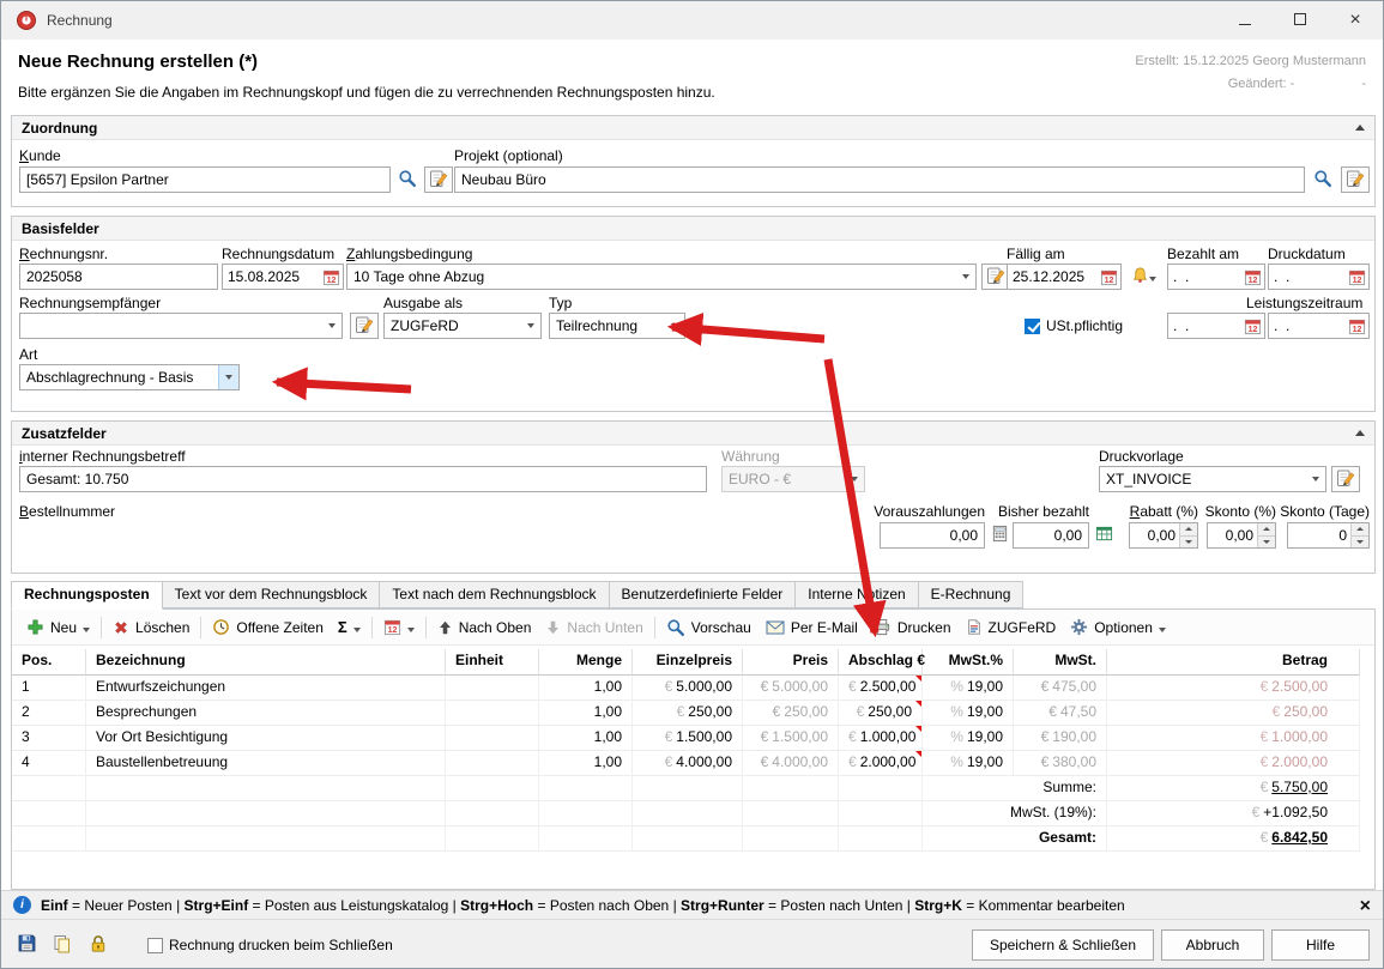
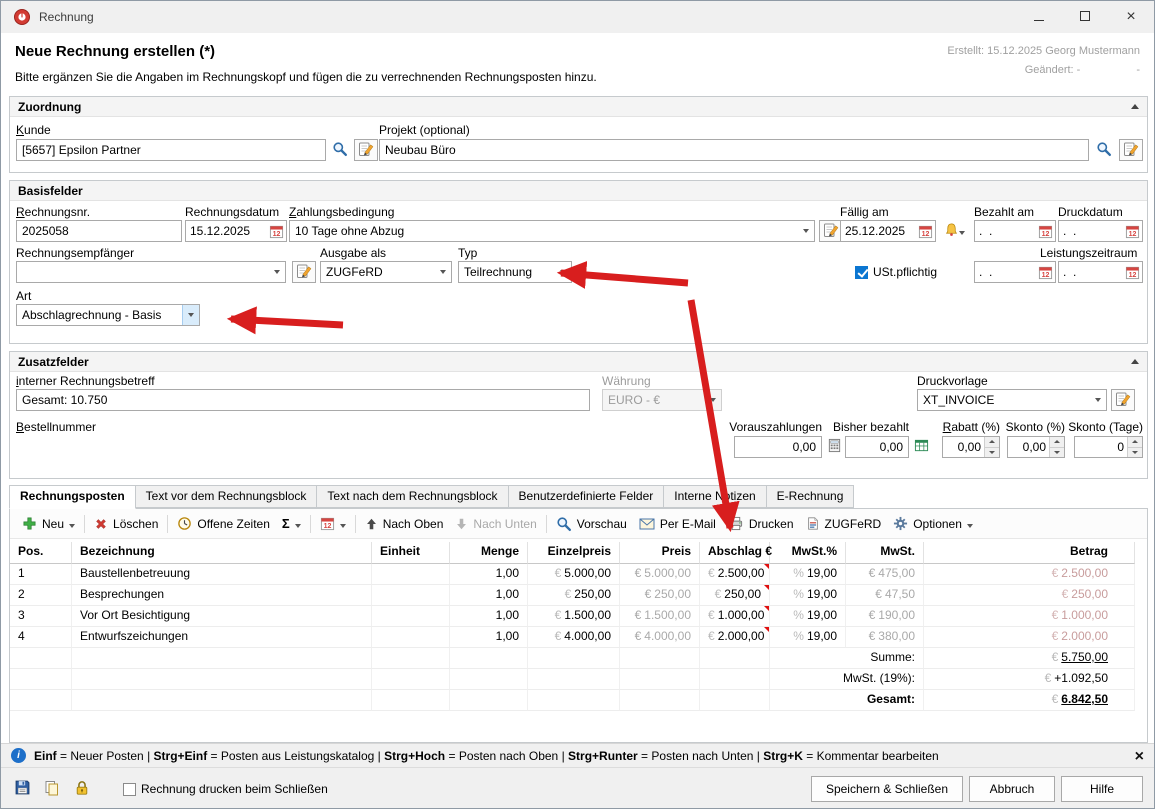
  Rechnung
  ×
  Neue Rechnung erstellen (*)
  Bitte ergänzen Sie die Angaben im Rechnungskopf und fügen die zu verrechnenden Rechnungsposten hinzu.
  Erstellt: 15.12.2025 Georg Mustermann
  Geändert: -
  -
  Zuordnung
  Kunde
  [5657] Epsilon Partner
  Projekt (optional)
  Neubau Büro
  Basisfelder
  Rechnungsnr.
  2025058
  Rechnungsdatum
- 15.08.2025
+ 15.12.2025
  Zahlungsbedingung
  10 Tage ohne Abzug
  Fällig am
  25.12.2025
  Bezahlt am
  . .
  Druckdatum
  . .
  Rechnungsempfänger
  Ausgabe als
  ZUGFeRD
  Typ
  Teilrechnung
  USt.pflichtig
  Leistungszeitraum
  . .
  . .
  Art
  Abschlagrechnung - Basis
  Zusatzfelder
  interner Rechnungsbetreff
  Gesamt: 10.750
  Währung
  EURO - €
  Druckvorlage
  XT_INVOICE
  Bestellnummer
  Vorauszahlungen
  0,00
  Bisher bezahlt
  0,00
  Rabatt (%)
  0,00
  Skonto (%)
  0,00
  Skonto (Tage)
  0
  Rechnungsposten
  Text vor dem Rechnungsblock
  Text nach dem Rechnungsblock
  Benutzerdefinierte Felder
  Interne Ntizen
  E-Rechnung
  Neu
  Löschen
  Offene Zeiten
  Σ
  Nach Oben
  Nach Unten
  Vorschau
  Per E-Mail
  Drucken
  ZUGFeRD
  Optionen
  Pos.
  Bezeichnung
  Einheit
  Menge
  Einzelpreis
  Preis
  Abschlag €
  MwSt.%
  MwSt.
  Betrag
  1
- Entwurfszeichungen
+ Baustellenbetreuung
  1,00
  € 5.000,00
  € 5.000,00
  € 2.500,00
  % 19,00
  € 475,00
  € 2.500,00
  2
  Besprechungen
  1,00
  € 250,00
  € 250,00
  € 250,00
  % 19,00
  € 47,50
  € 250,00
  3
  Vor Ort Besichtigung
  1,00
  € 1.500,00
  € 1.500,00
  € 1.000,00
  % 19,00
  € 190,00
  € 1.000,00
  4
- Baustellenbetreuung
+ Entwurfszeichungen
  1,00
  € 4.000,00
  € 4.000,00
  € 2.000,00
  % 19,00
  € 380,00
  € 2.000,00
  Summe:
  € 5.750,00
  MwSt. (19%):
  € +1.092,50
  Gesamt:
  € 6.842,50
  i
  Einf = Neuer Posten | Strg+Einf = Posten aus Leistungskatalog | Strg+Hoch = Posten nach Oben | Strg+Runter = Posten nach Unten | Strg+K = Kommentar bearbeiten
  ×
  Rechnung drucken beim Schließen
  Speichern & Schließen
  Abbruch
  Hilfe
